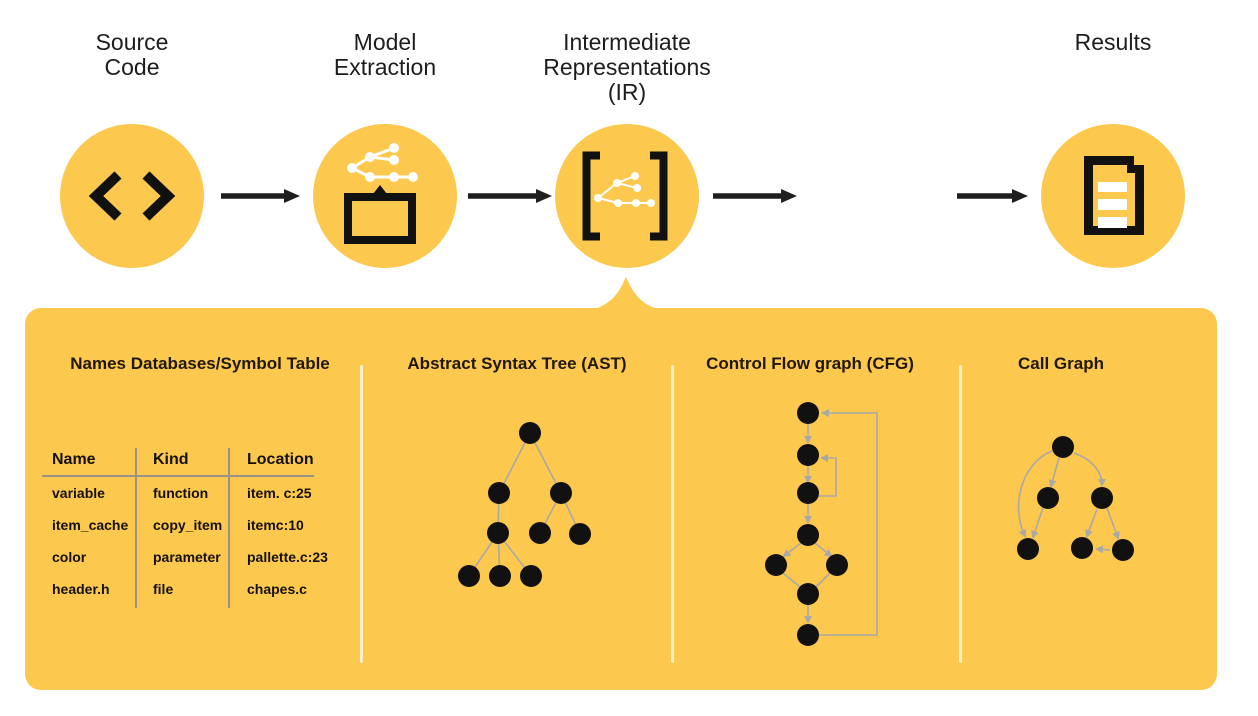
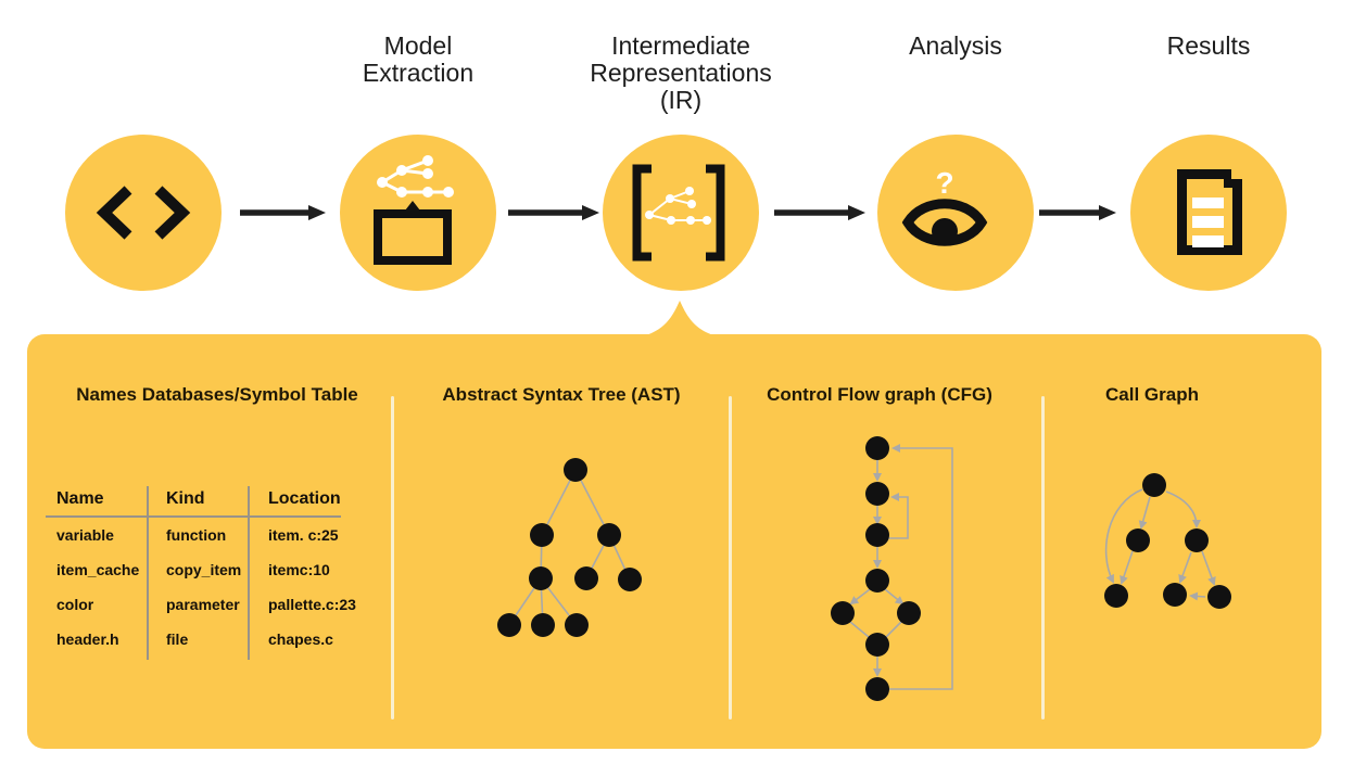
- Source
- Code
  Model
  Extraction
  Intermediate
  Representations
  (IR)
+ Analysis
  Results
+ ?
  Names Databases/Symbol Table
  Abstract Syntax Tree (AST)
  Control Flow graph (CFG)
  Call Graph
  Name
  Kind
  Location
  variable
  function
  item. c:25
  item_cache
  copy_item
  itemc:10
  color
  parameter
  pallette.c:23
  header.h
  file
  chapes.c
